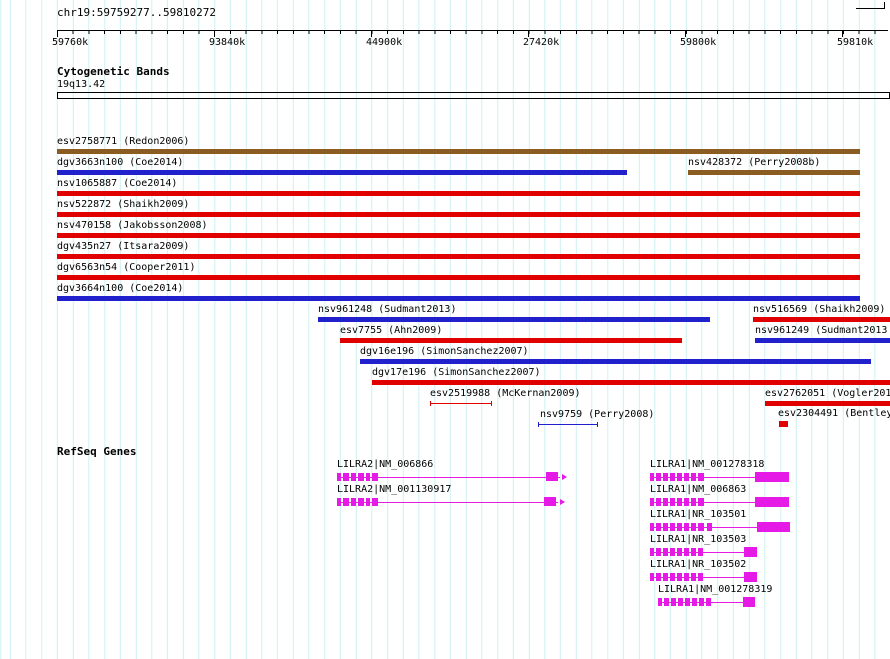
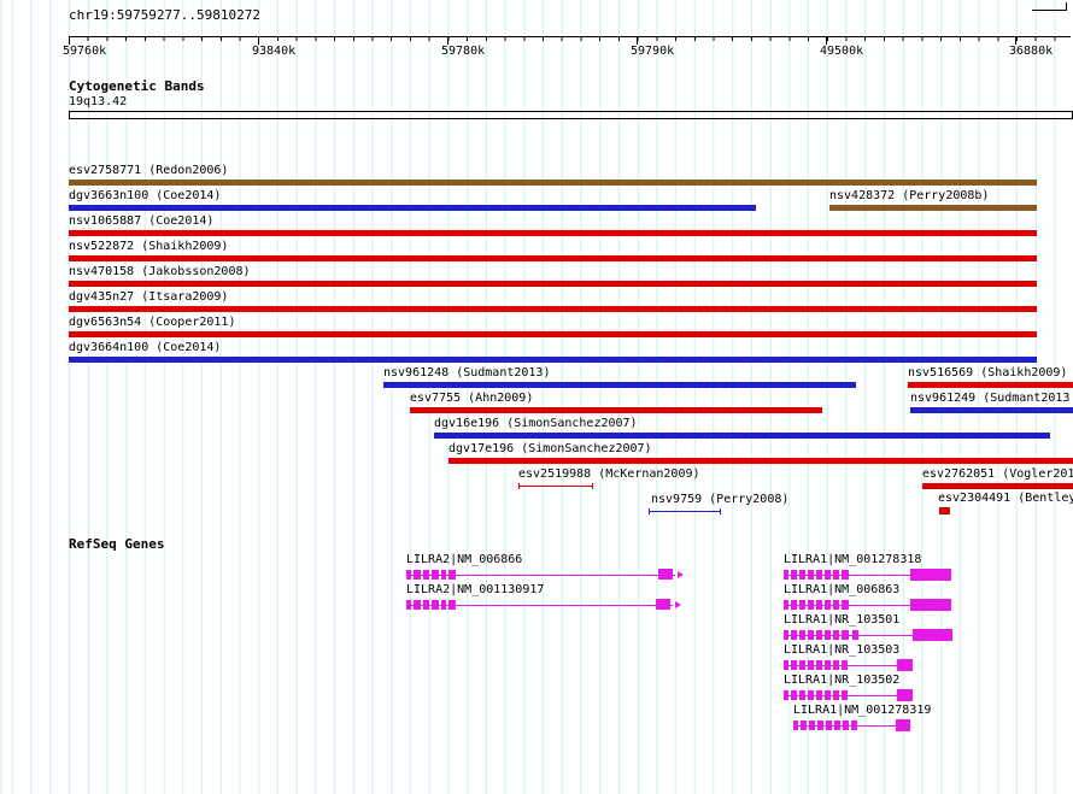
  chr19:59759277..59810272
  59760k
  93840k
- 44900k
+ 59780k
- 27420k
+ 59790k
- 59800k
+ 49500k
- 59810k
+ 36880k
  Cytogenetic Bands
  19q13.42
  esv2758771 (Redon2006)
  dgv3663n100 (Coe2014)
  nsv428372 (Perry2008b)
  nsv1065887 (Coe2014)
  nsv522872 (Shaikh2009)
  nsv470158 (Jakobsson2008)
  dgv435n27 (Itsara2009)
  dgv6563n54 (Cooper2011)
  dgv3664n100 (Coe2014)
  nsv961248 (Sudmant2013)
  nsv516569 (Shaikh2009)
  esv7755 (Ahn2009)
  nsv961249 (Sudmant2013
  dgv16e196 (SimonSanchez2007)
  dgv17e196 (SimonSanchez2007)
  esv2519988 (McKernan2009)
  esv2762051 (Vogler201
  nsv9759 (Perry2008)
  esv2304491 (Bentley
  RefSeq Genes
  LILRA2|NM_006866
  LILRA2|NM_001130917
  LILRA1|NM_001278318
  LILRA1|NM_006863
  LILRA1|NR_103501
  LILRA1|NR_103503
  LILRA1|NR_103502
  LILRA1|NM_001278319
